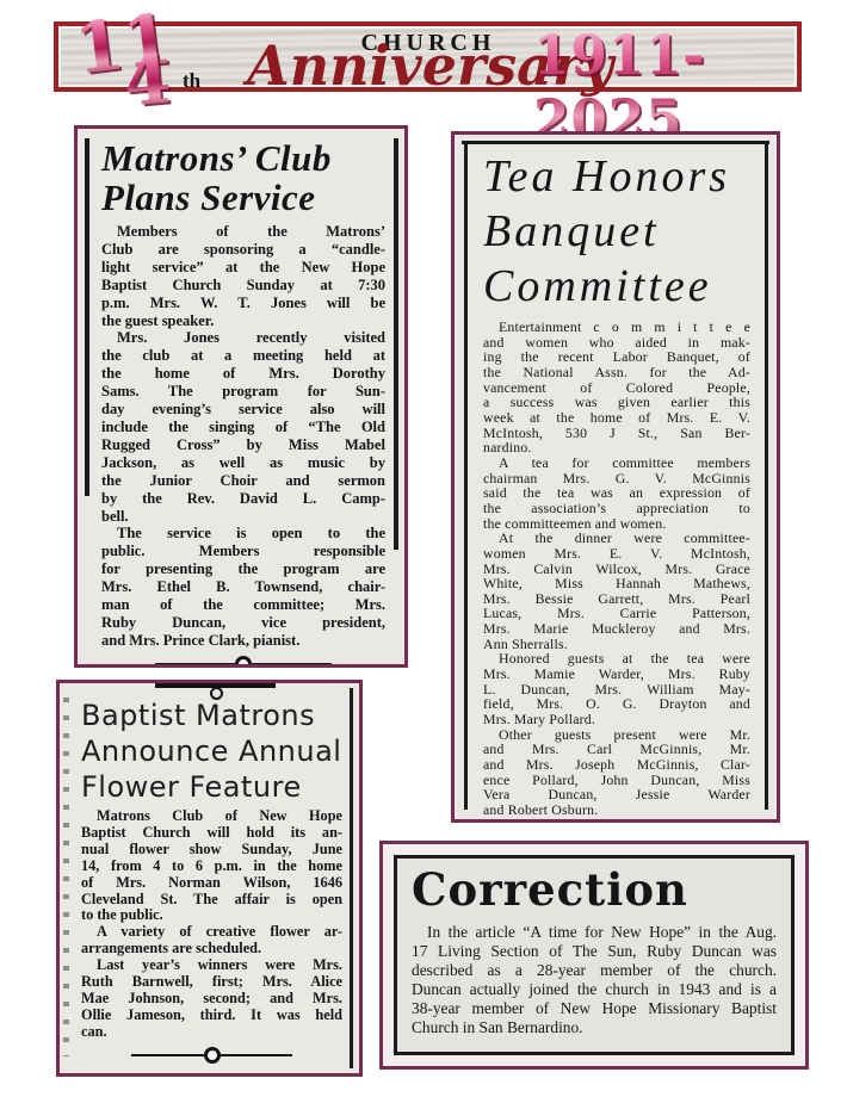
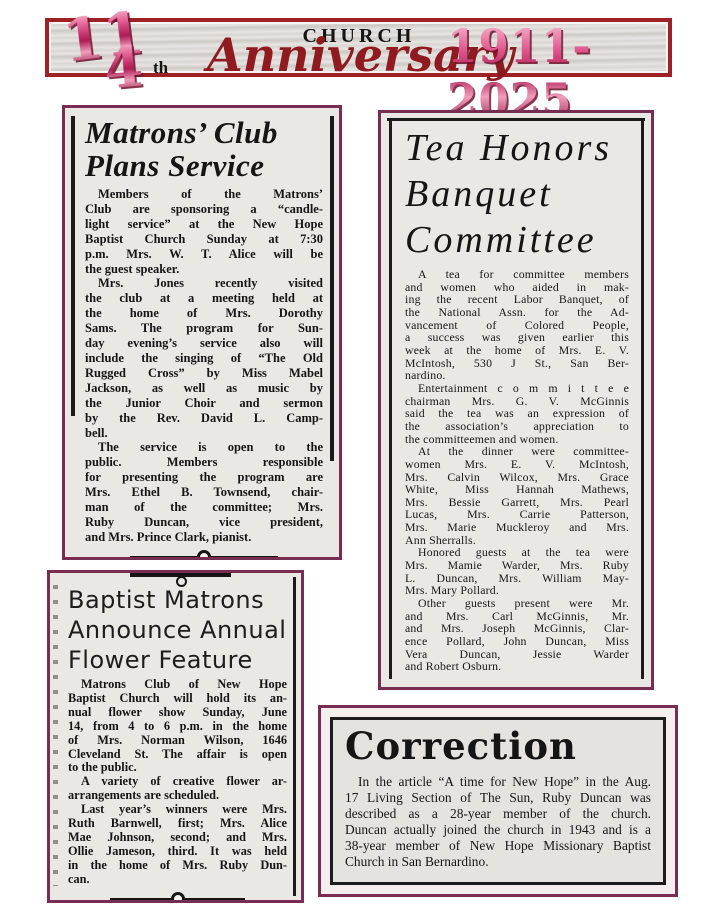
  th
  CHURCH
  Annivers
  1911-2025
  Matrons’ Club
  Plans Service
  Members of the Matrons’
  Club are sponsoring a “candle-
  light service” at the New Hope
  Baptist Church Sunday at 7:30
- p.m. Mrs. W. T. Jones will be
+ p.m. Mrs. W. T. Alice will be
  the guest speaker.
  Mrs. Jones recently visited
  the club at a meeting held at
  the home of Mrs. Dorothy
  Sams. The program for Sun-
  day evening’s service also will
  include the singing of “The Old
  Rugged Cross” by Miss Mabel
  Jackson, as well as music by
  the Junior Choir and sermon
  by the Rev. David L. Camp-
  bell.
  The service is open to the
  public. Members responsible
  for presenting the program are
  Mrs. Ethel B. Townsend, chair-
  man of the committee; Mrs.
  Ruby Duncan, vice president,
  and Mrs. Prince Clark, pianist.
  Tea Honors
  Banquet
  Committee
- Entertainment c o m m i t t e e
+ A tea for committee members
  and women who aided in mak-
  ing the recent Labor Banquet, of
  the National Assn. for the Ad-
  vancement of Colored People,
  a success was given earlier this
  week at the home of Mrs. E. V.
  McIntosh, 530 J St., San Ber-
  nardino.
- A tea for committee members
+ Entertainment c o m m i t t e e
  chairman Mrs. G. V. McGinnis
  said the tea was an expression of
  the association’s appreciation to
  the committeemen and women.
  At the dinner were committee-
  women Mrs. E. V. McIntosh,
  Mrs. Calvin Wilcox, Mrs. Grace
  White, Miss Hannah Mathews,
  Mrs. Bessie Garrett, Mrs. Pearl
  Lucas, Mrs. Carrie Patterson,
  Mrs. Marie Muckleroy and Mrs.
  Ann Sherralls.
  Honored guests at the tea were
  Mrs. Mamie Warder, Mrs. Ruby
  L. Duncan, Mrs. William May-
- field, Mrs. O. G. Drayton and
  Mrs. Mary Pollard.
  Other guests present were Mr.
  and Mrs. Carl McGinnis, Mr.
  and Mrs. Joseph McGinnis, Clar-
  ence Pollard, John Duncan, Miss
  Vera Duncan, Jessie Warder
  and Robert Osburn.
  Baptist Matrons
  Announce Annual
  Flower Feature
  Matrons Club of New Hope
  Baptist Church will hold its an-
  nual flower show Sunday, June
  14, from 4 to 6 p.m. in the home
  of Mrs. Norman Wilson, 1646
  Cleveland St. The affair is open
  to the public.
  A variety of creative flower ar-
  arrangements are scheduled.
  Last year’s winners were Mrs.
  Ruth Barnwell, first; Mrs. Alice
  Mae Johnson, second; and Mrs.
  Ollie Jameson, third. It was held
+ in the home of Mrs. Ruby Dun-
  can.
  Correction
  In the article “A time for New Hope” in the Aug.
  17 Living Section of The Sun, Ruby Duncan was
  described as a 28-year member of the church.
  Duncan actually joined the church in 1943 and is a
  38-year member of New Hope Missionary Baptist
  Church in San Bernardino.
